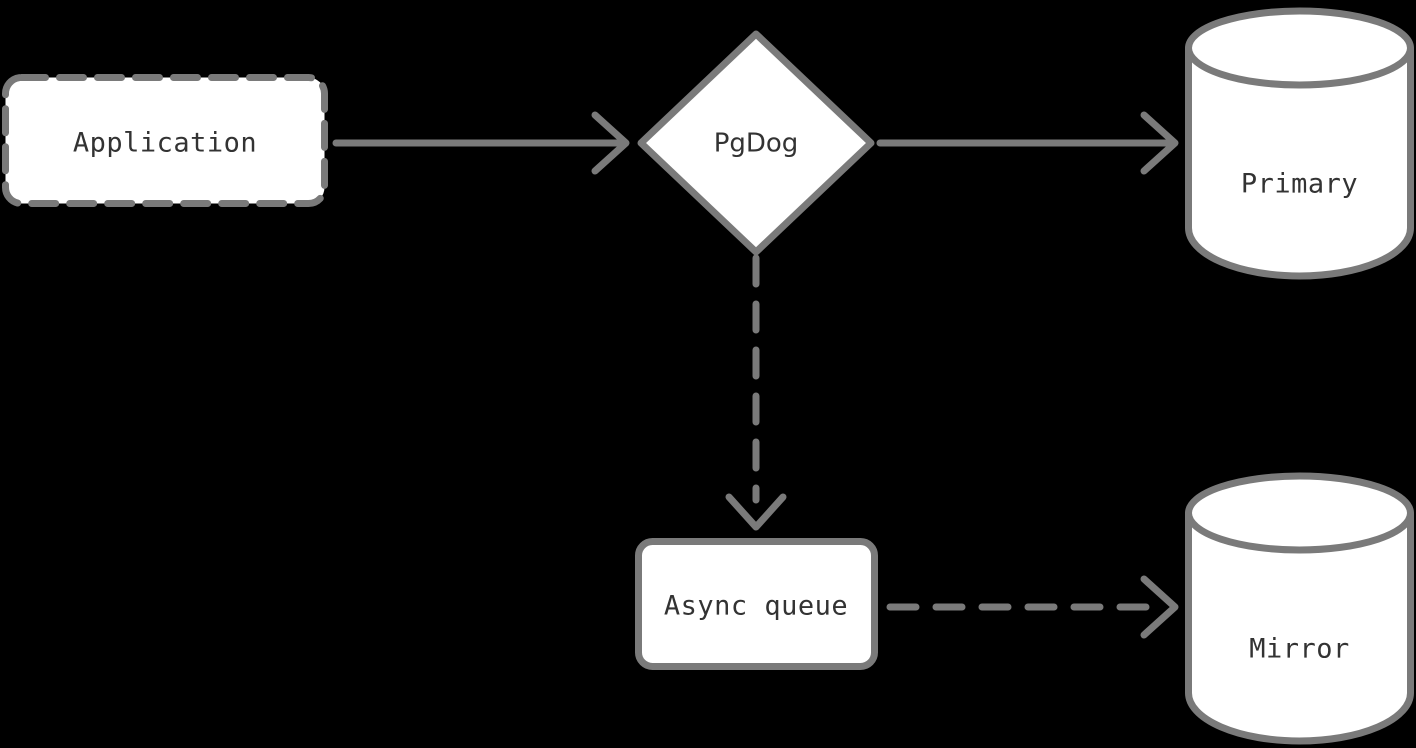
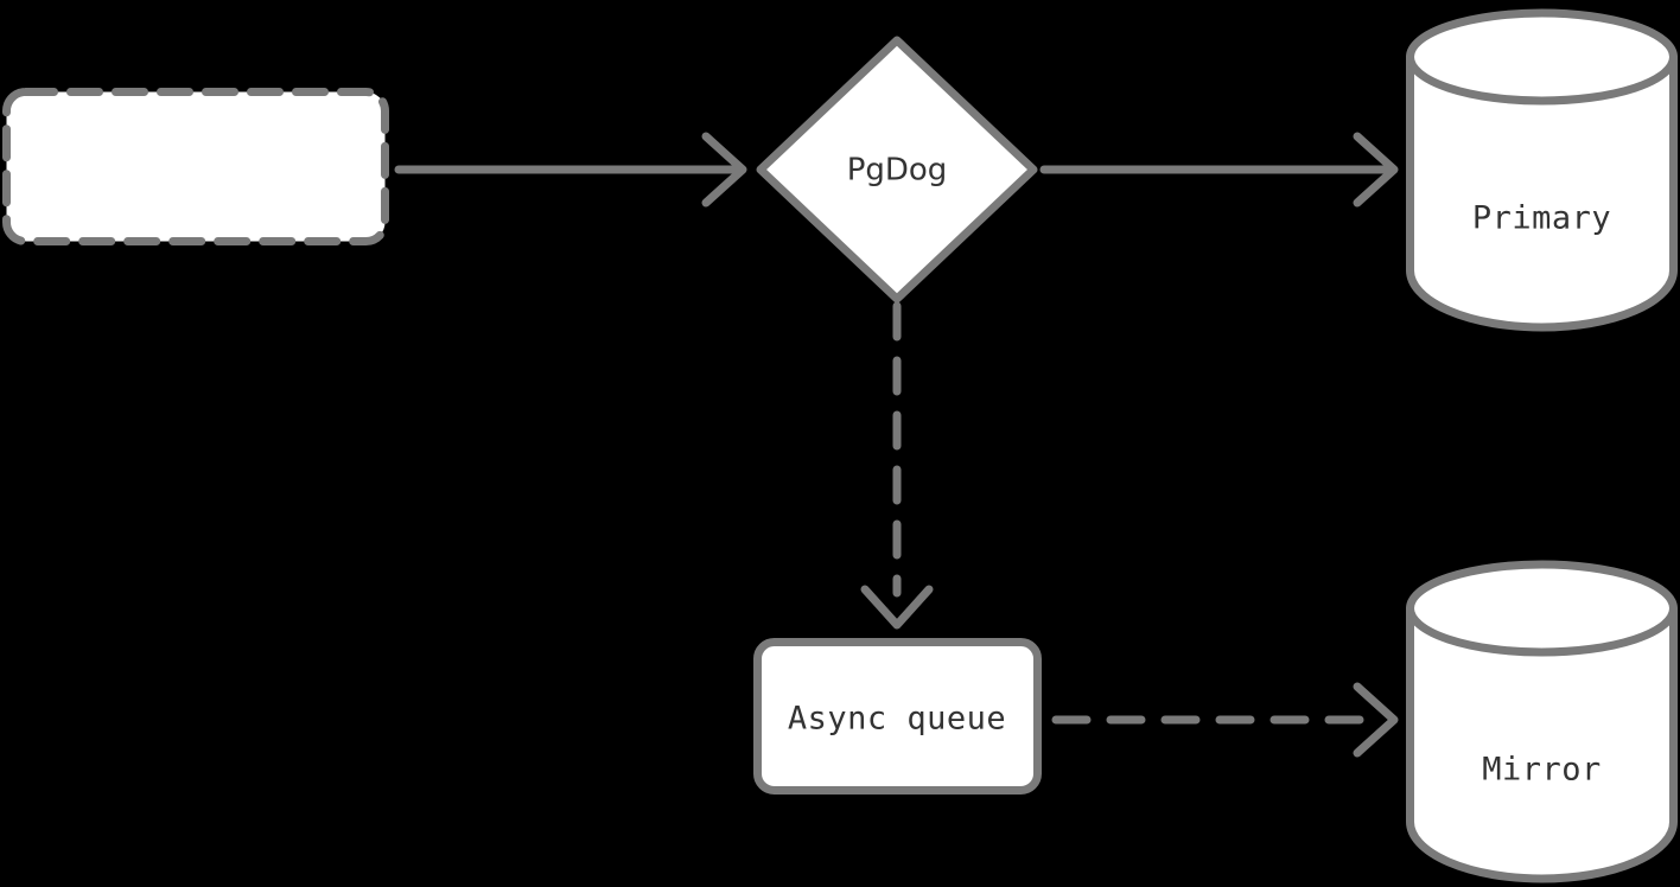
- Application
  PgDog
  Primary
  Async queue
  Mirror
